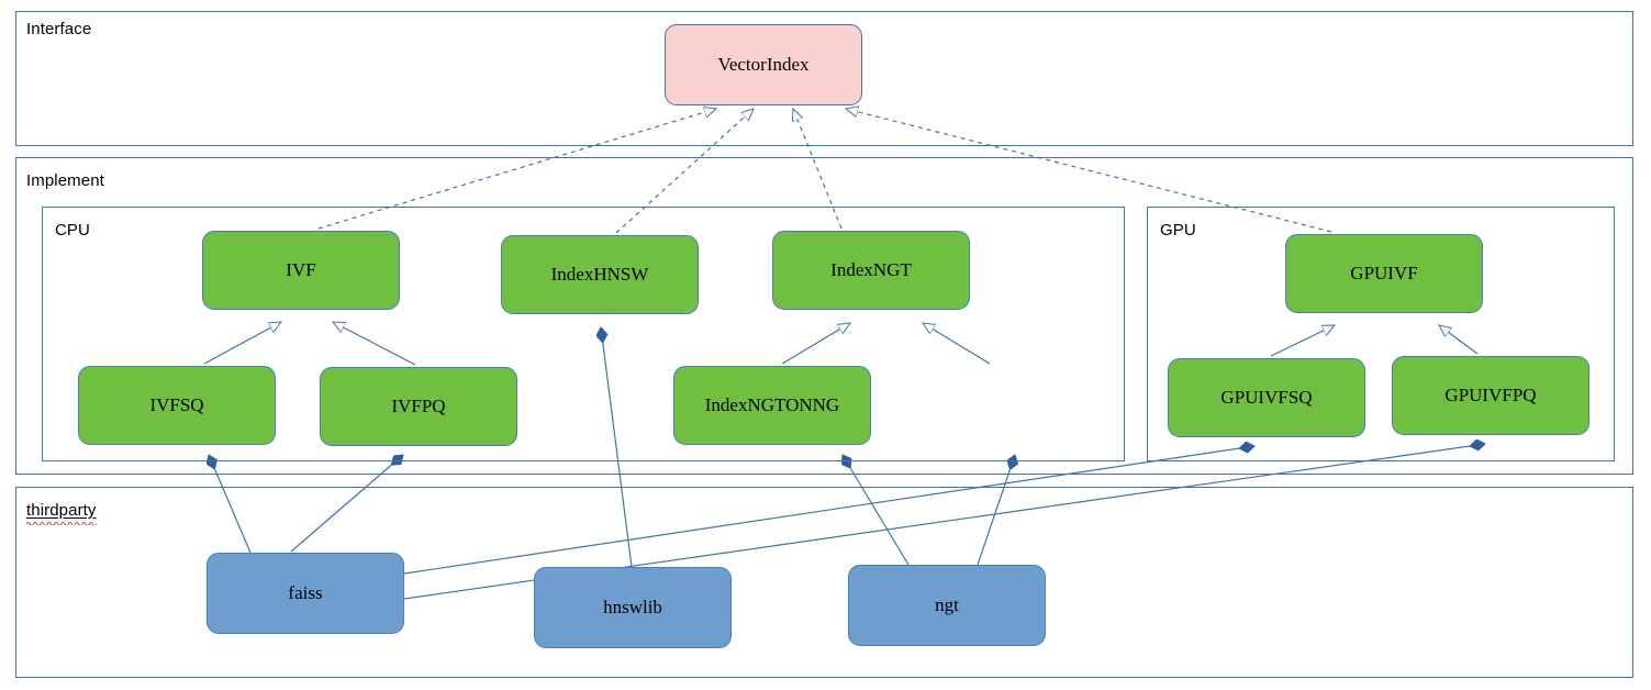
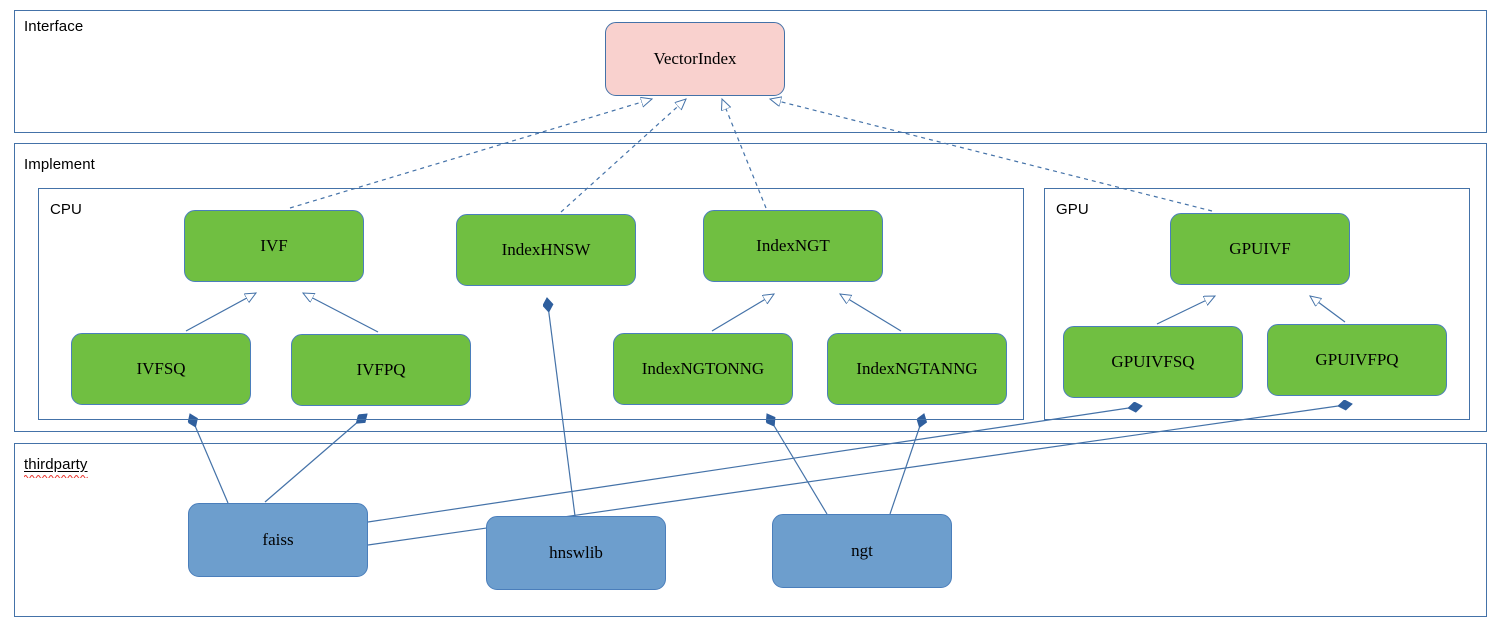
  Interface
  Implement
  CPU
  GPU
  thirdparty
  VectorIndex
  IVF
  IndexHNSW
  IndexNGT
  GPUIVF
  IVFSQ
  IVFPQ
  IndexNGTONNG
+ IndexNGTANNG
  GPUIVFSQ
  GPUIVFPQ
  faiss
  hnswlib
  ngt
